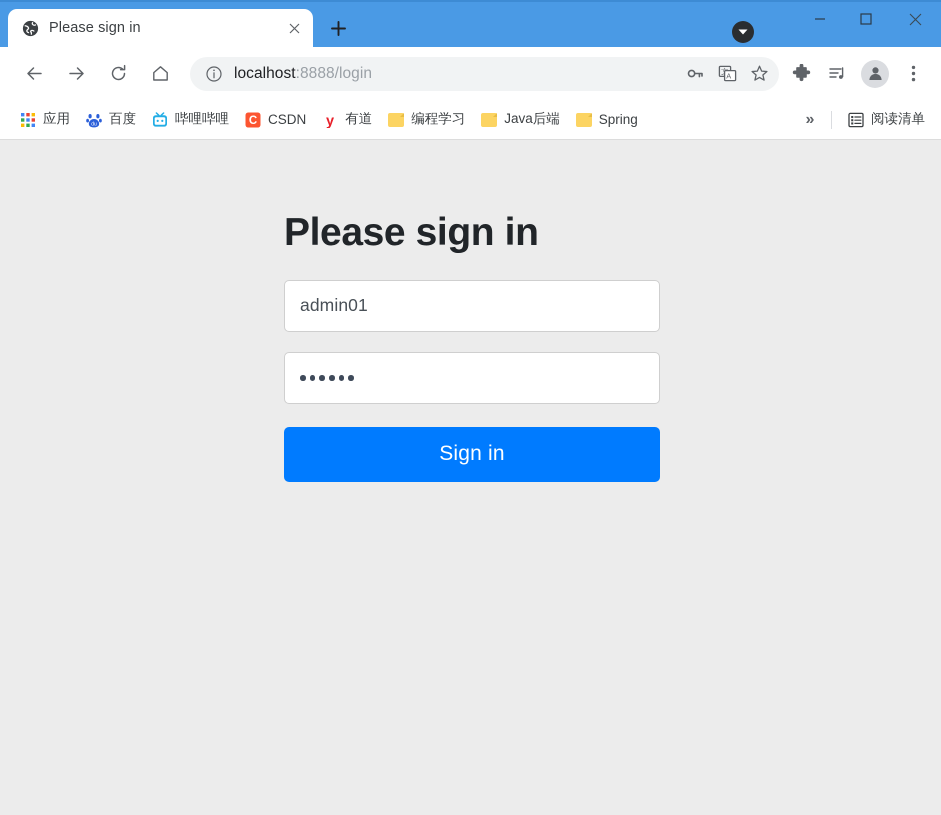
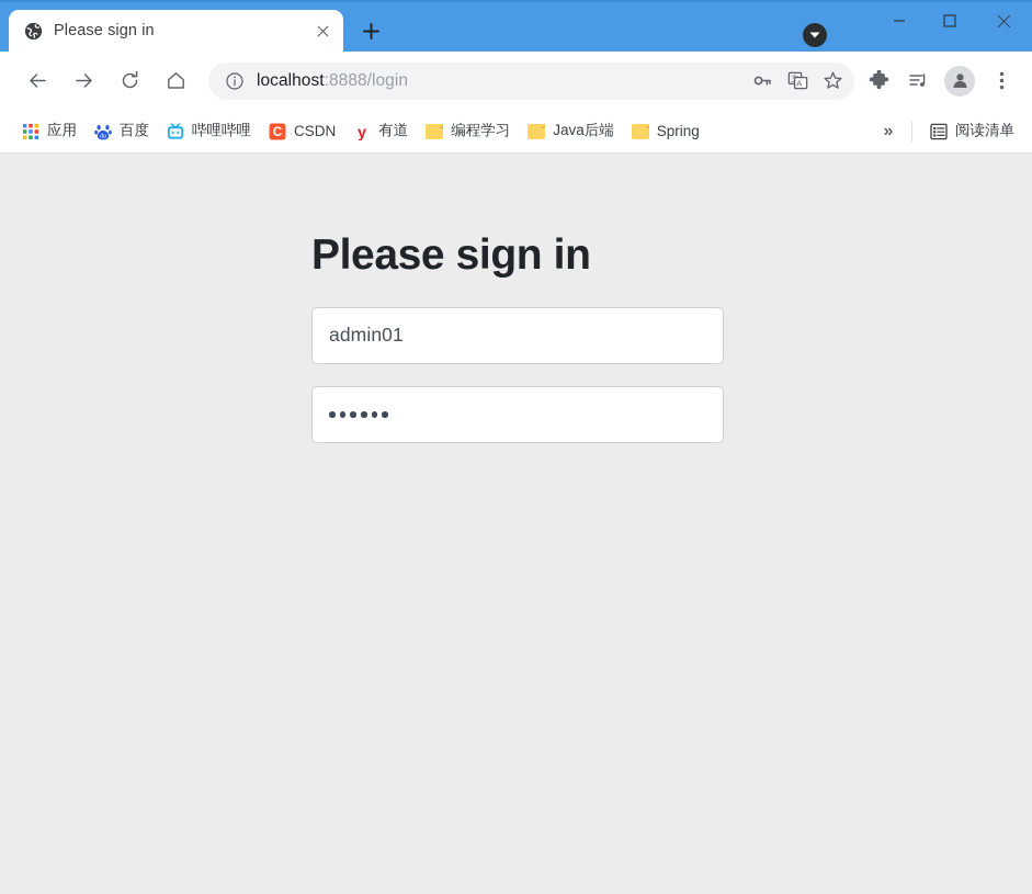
  Please sign in
  localhost:8888/login
  A
  应用
  百度
  哔哩哔哩
  C
  CSDN
  y
  有道
  编程学习
  Java后端
  Spring
  »
  阅读清单
  Please sign in
  admin01
- Sign in
